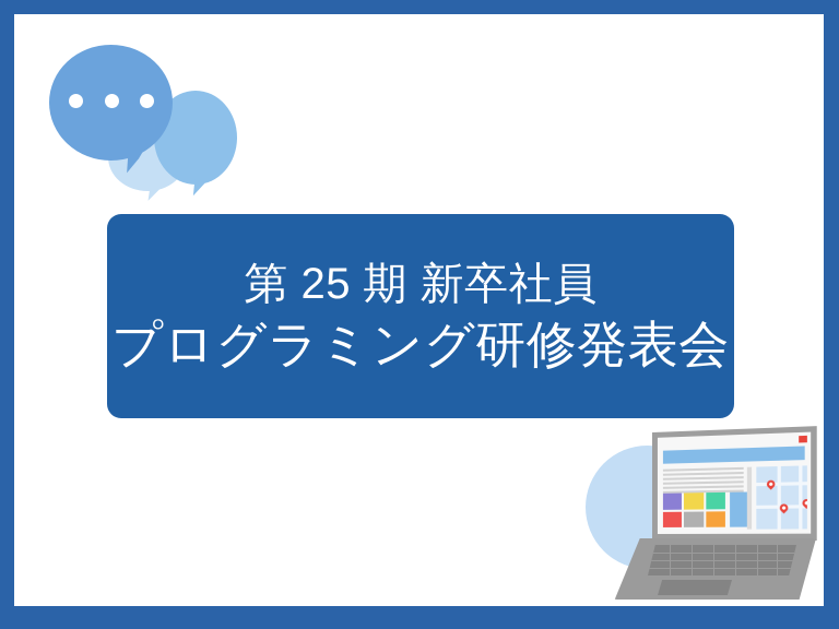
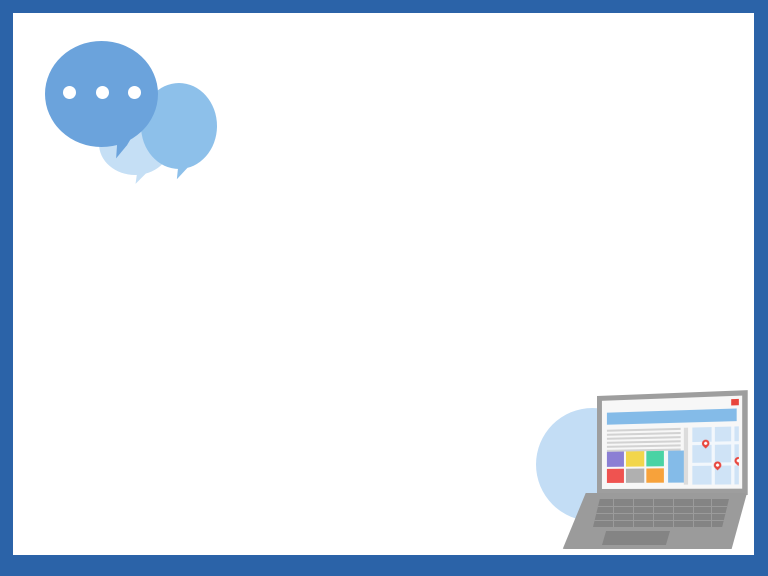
- 第 25 期 新卒社員
- プログラミング研修発表会
